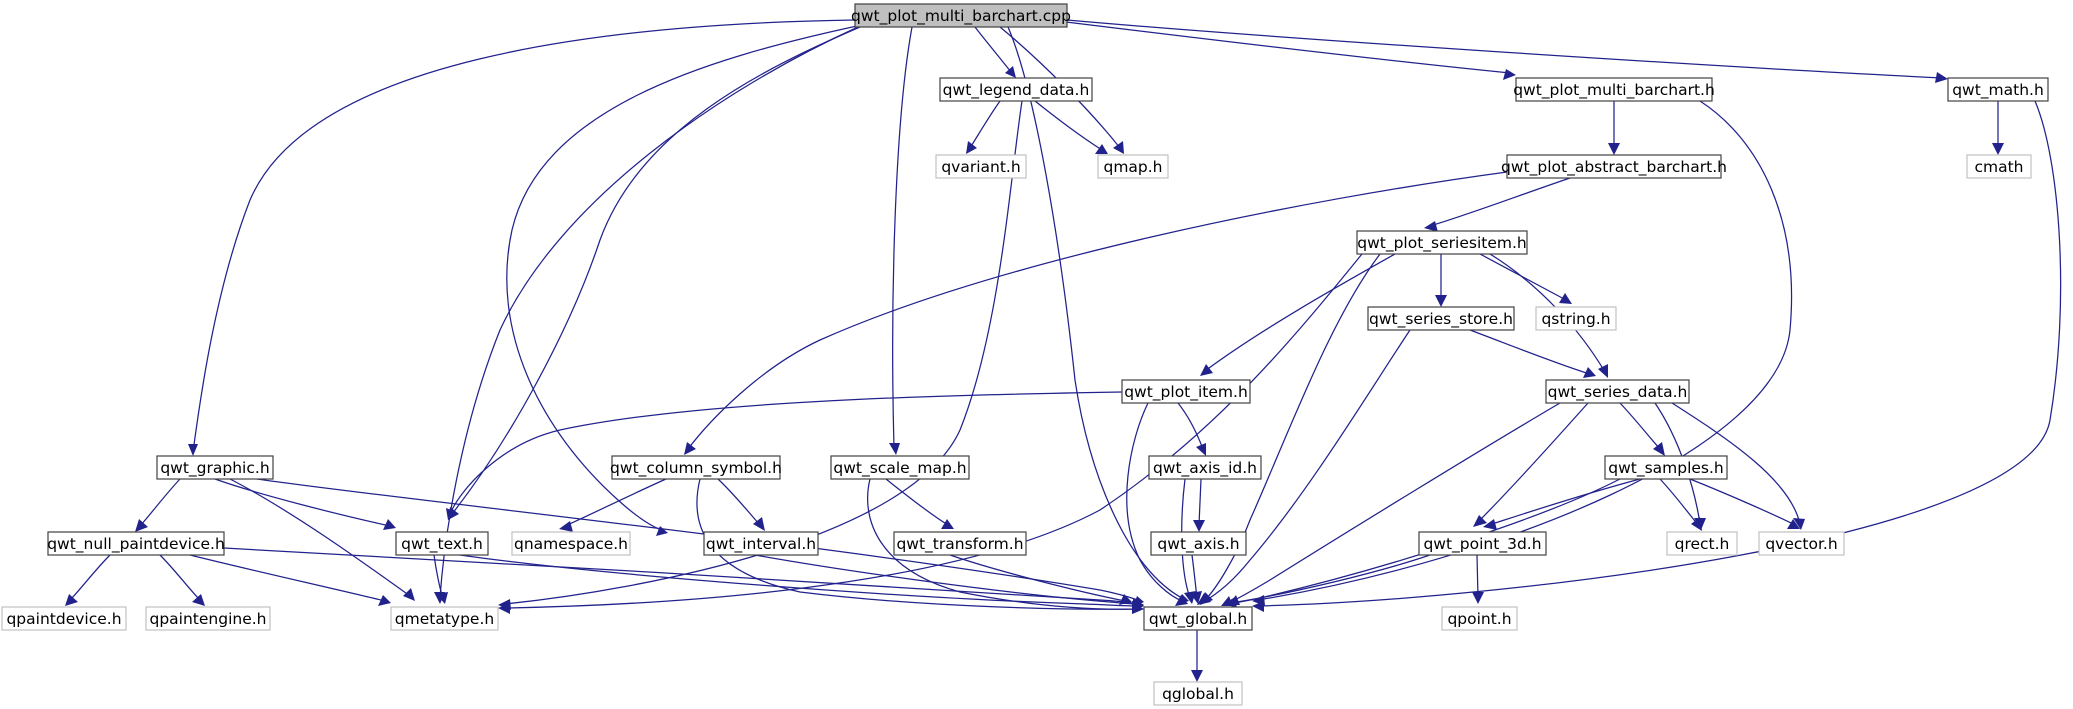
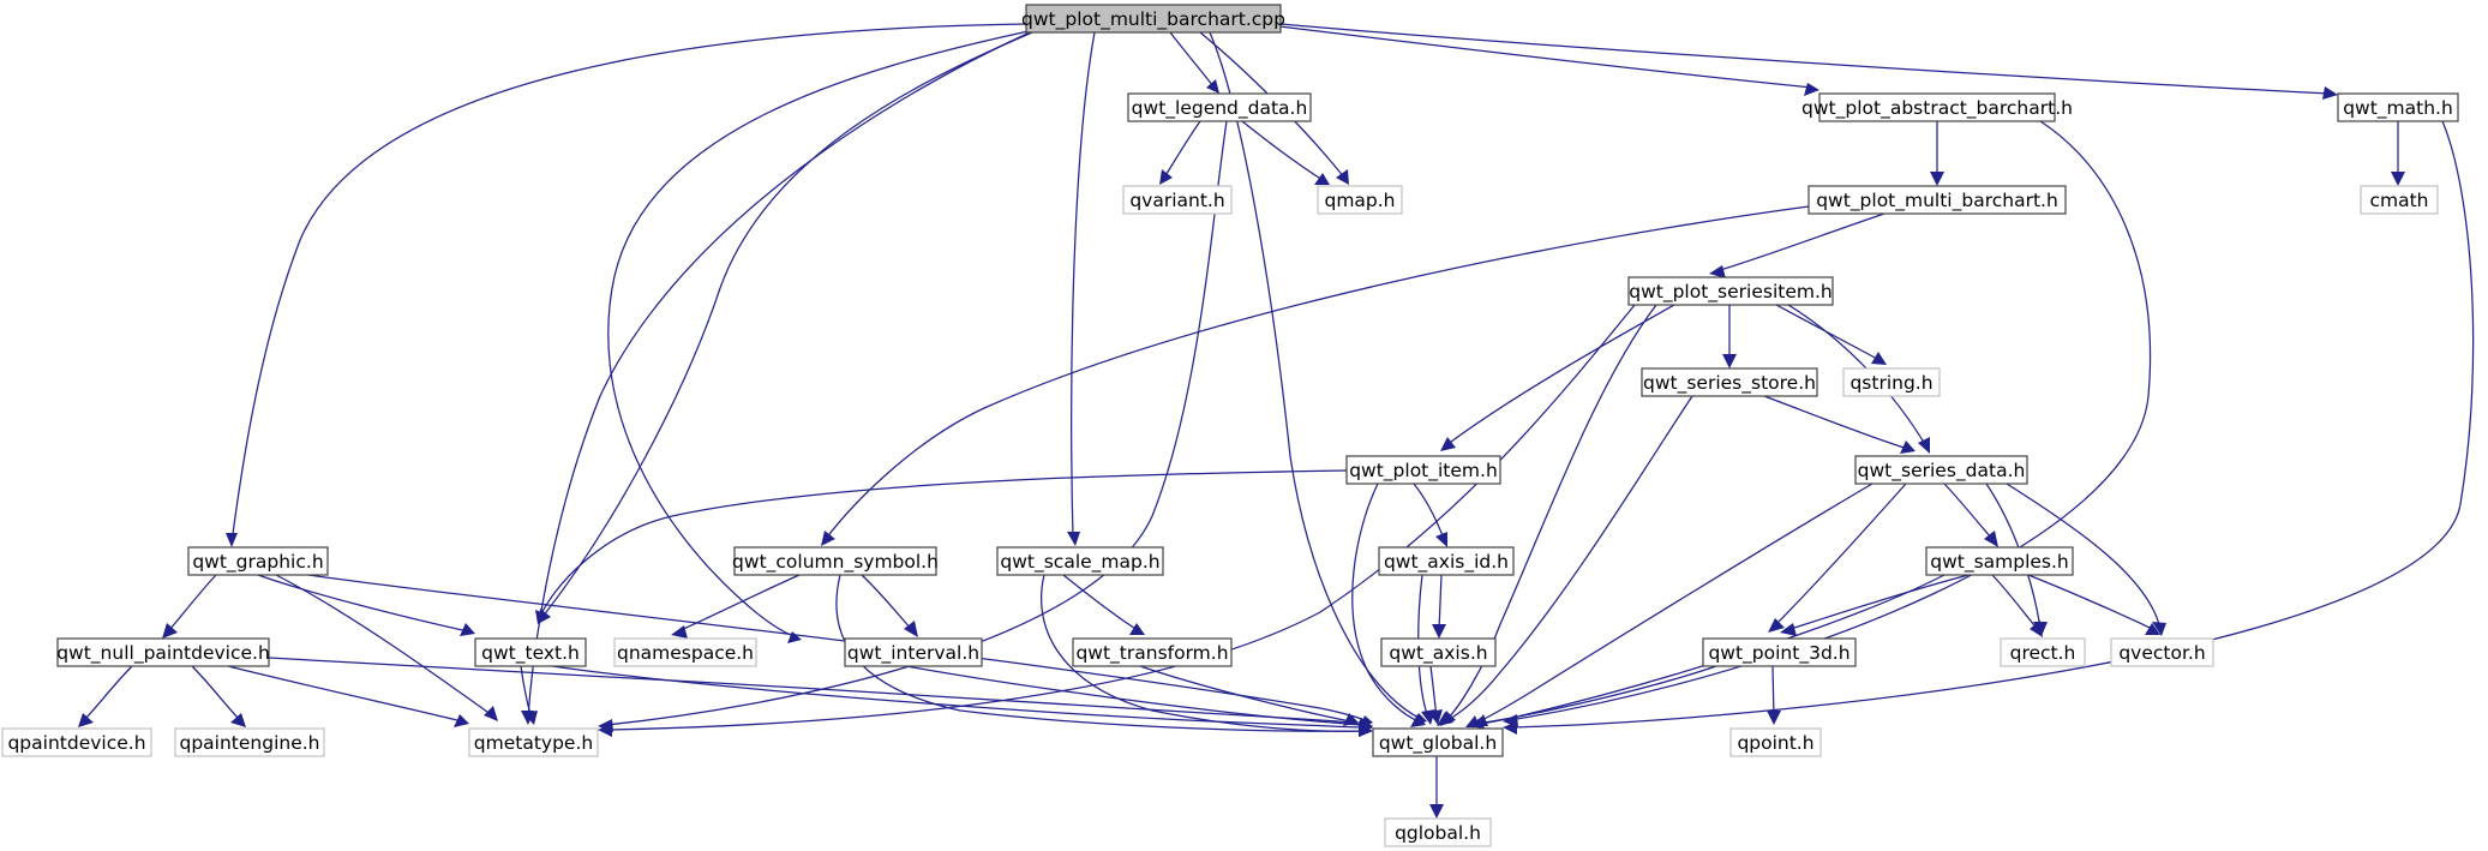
  qwt_plot_multi_barchart.cpp
  qwt_legend_data.h
- qwt_plot_multi_barchart.h
+ qwt_plot_abstract_barchart.h
  qwt_math.h
  qvariant.h
  qmap.h
- qwt_plot_abstract_barchart.h
+ qwt_plot_multi_barchart.h
  cmath
  qwt_plot_seriesitem.h
  qwt_series_store.h
  qstring.h
  qwt_plot_item.h
  qwt_series_data.h
  qwt_graphic.h
  qwt_column_symbol.h
  qwt_scale_map.h
  qwt_axis_id.h
  qwt_samples.h
  qwt_null_paintdevice.h
  qwt_text.h
  qnamespace.h
  qwt_interval.h
  qwt_transform.h
  qwt_axis.h
  qwt_point_3d.h
  qrect.h
  qvector.h
  qpaintdevice.h
  qpaintengine.h
  qmetatype.h
  qwt_global.h
  qpoint.h
  qglobal.h
